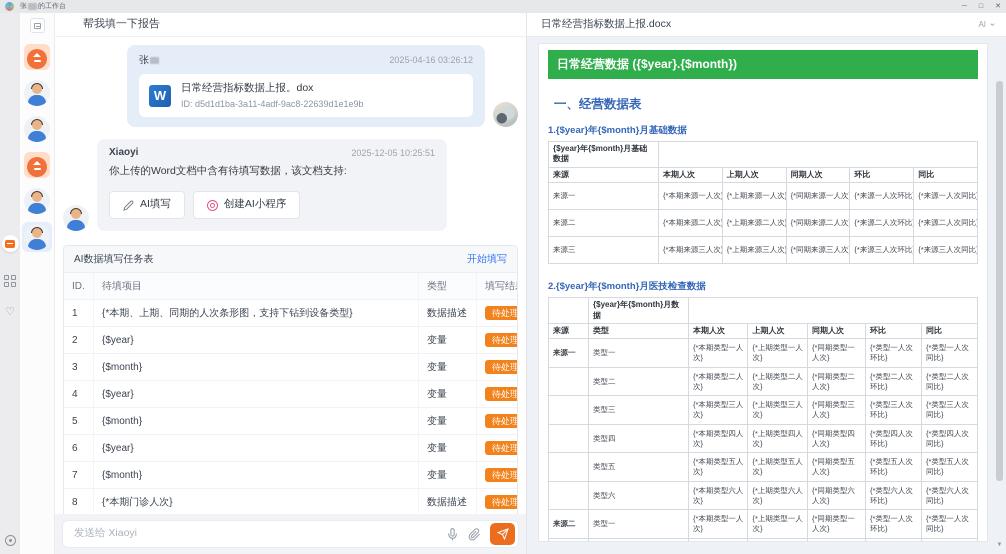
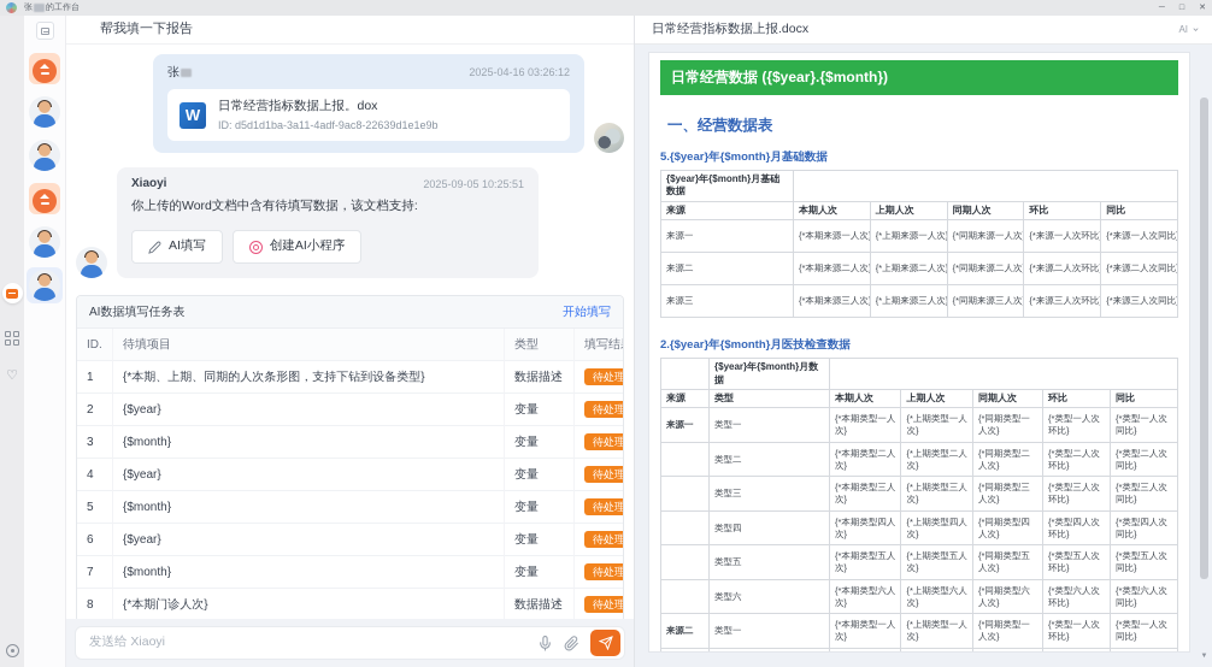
  ♡
  帮我填一下报告
  张
  2025-04-16 03:26:12
  W
  日常经营指标数据上报。dox
  ID: d5d1d1ba-3a11-4adf-9ac8-22639d1e1e9b
  Xiaoyi
- 2025-12-05 10:25:51
+ 2025-09-05 10:25:51
  你上传的Word文档中含有待填写数据，该文档支持:
  AI填写
  创建AI小程序
  AI数据填写任务表
  开始填写
  ID.
  待填项目
  类型
  填写结
  1
  {*本期、上期、同期的人次条形图，支持下钻到设备类型}
  数据描述
  待处理
  2
  {$year}
  变量
  待处理
  3
  {$month}
  变量
  待处理
  4
  {$year}
  变量
  待处理
  5
  {$month}
  变量
  待处理
  6
  {$year}
  变量
  待处理
  7
  {$month}
  变量
  待处理
  8
  {*本期门诊人次}
  数据描述
  待处理
  发送给 Xiaoyi
  日常经营指标数据上报.docx
  AI
  日常经营数据 ({$year}.{$month})
  一、经营数据表
- 1.{$year}年{$month}月基础数据
+ 5.{$year}年{$month}月基础数据
  {$year}年{$month}月基础数据
  来源	本期人次	上期人次	同期人次	环比	同比
  来源一	{*本期来源一人次}	{*上期来源一人次}	{*同期来源一人次}	{*来源一人次环比}	{*来源一人次同比}
  来源二	{*本期来源二人次}	{*上期来源二人次}	{*同期来源二人次}	{*来源二人次环比}	{*来源二人次同比}
  来源三	{*本期来源三人次}	{*上期来源三人次}	{*同期来源三人次}	{*来源三人次环比}	{*来源三人次同比}
  2.{$year}年{$month}月医技检查数据
  	{$year}年{$month}月数据
  来源	类型	本期人次	上期人次	同期人次	环比	同比
  来源一	类型一	{*本期类型一人次}	{*上期类型一人次}	{*同期类型一人次}	{*类型一人次环比}	{*类型一人次同比}
  	类型二	{*本期类型二人次}	{*上期类型二人次}	{*同期类型二人次}	{*类型二人次环比}	{*类型二人次同比}
  	类型三	{*本期类型三人次}	{*上期类型三人次}	{*同期类型三人次}	{*类型三人次环比}	{*类型三人次同比}
  	类型四	{*本期类型四人次}	{*上期类型四人次}	{*同期类型四人次}	{*类型四人次环比}	{*类型四人次同比}
  	类型五	{*本期类型五人次}	{*上期类型五人次}	{*同期类型五人次}	{*类型五人次环比}	{*类型五人次同比}
  	类型六	{*本期类型六人次}	{*上期类型六人次}	{*同期类型六人次}	{*类型六人次环比}	{*类型六人次同比}
  来源二	类型一	{*本期类型一人次}	{*上期类型一人次}	{*同期类型一人次}	{*类型一人次环比}	{*类型一人次同比}
